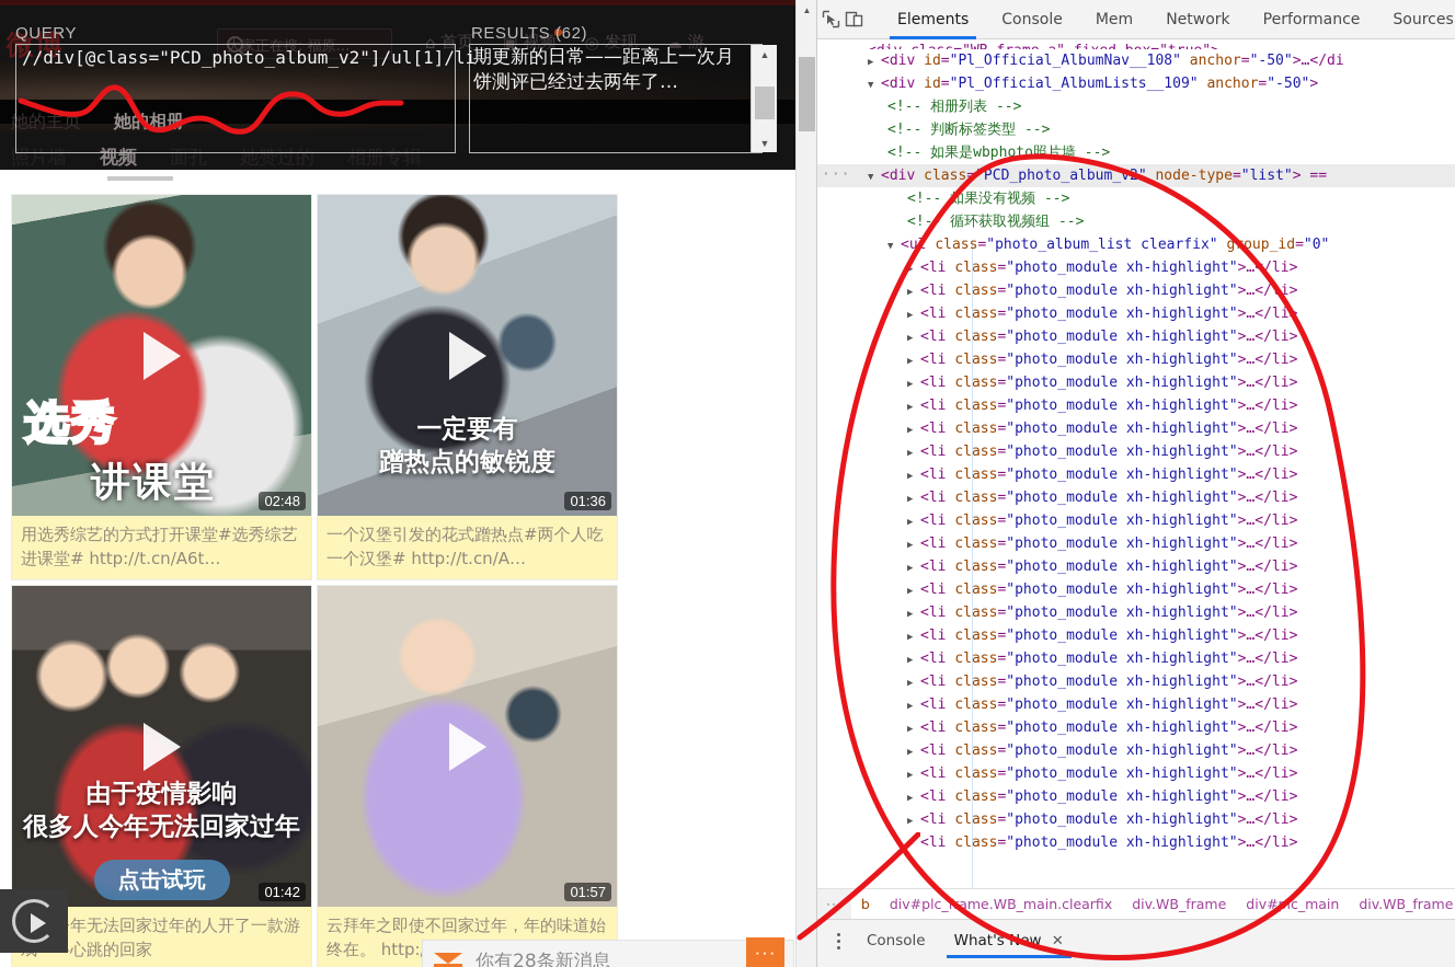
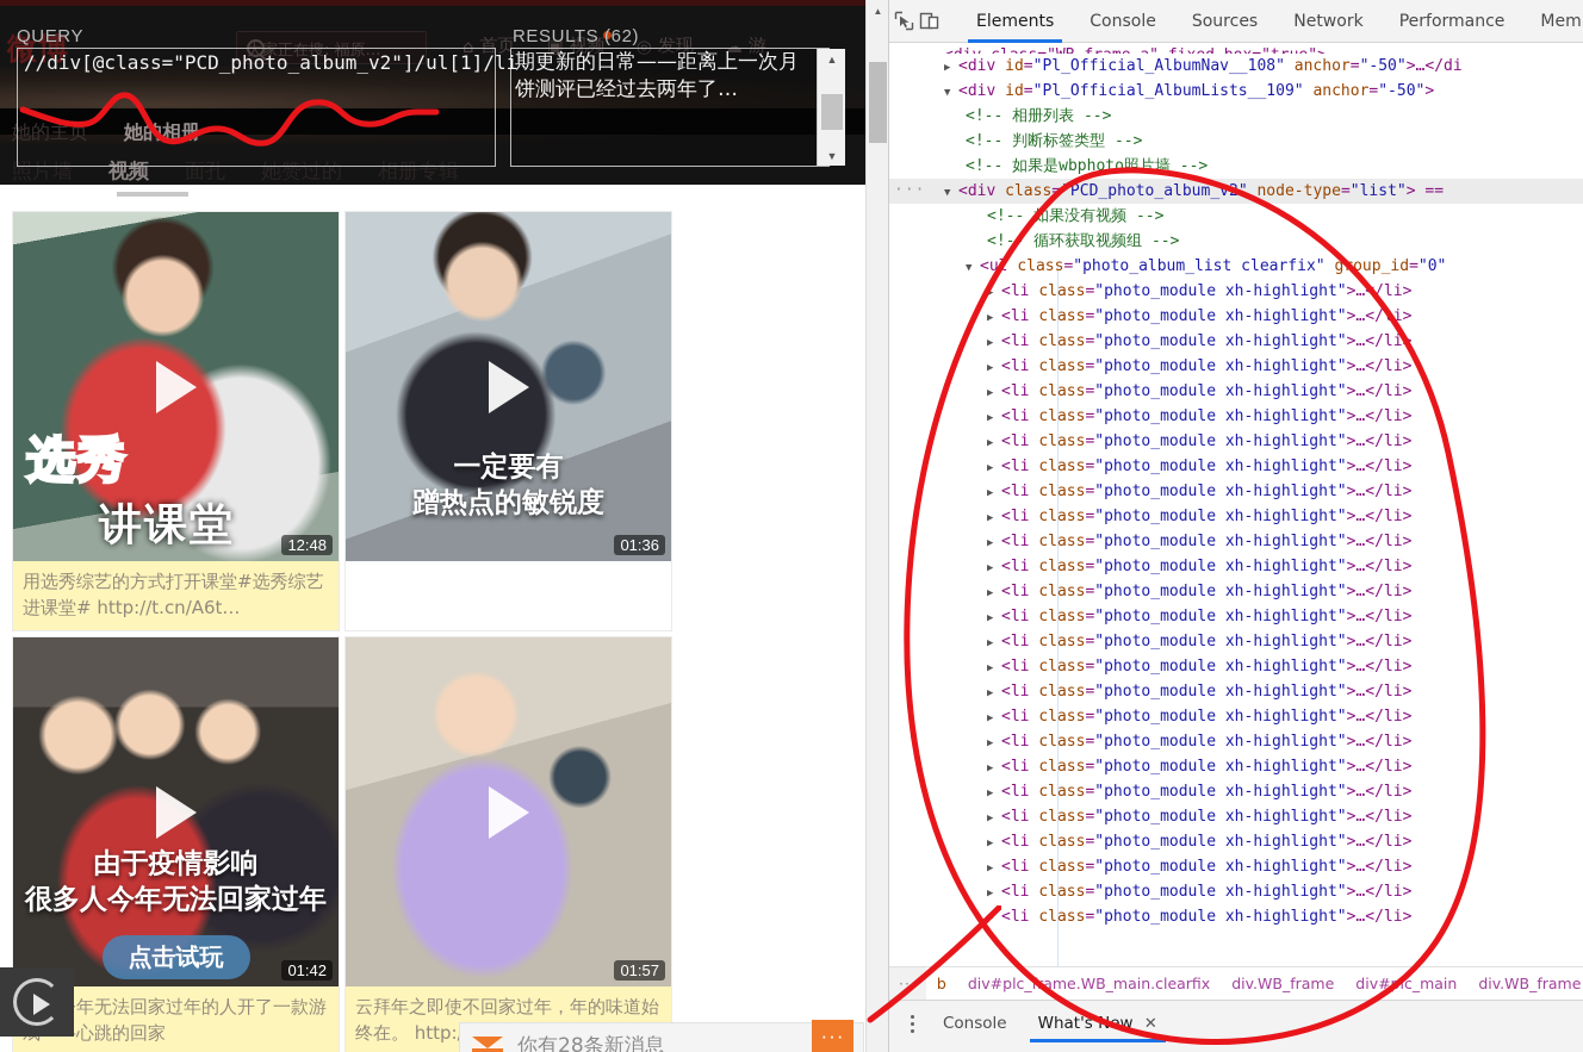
  微博
  家正在搜: 福原…
  ⌂
  首页
  ▣
  视频
  ◎
  发现
  ☁
  游
  她的主页
  她相册
  照片墙
  视频
  面孔
  她赞过的
  相册专辑
  选秀
  讲课堂
- 02:48
+ 12:48
  用选秀综艺的方式打开课堂#选秀综艺进课堂# http://t.cn/A6t…
  一定要有
  蹭热点的敏锐度
  01:36
- 一个汉堡引发的花式蹭热点#两个人吃一个汉堡# http://t.cn/A…
  由于疫情影响
  很多人今年无法回家过年
  点击试玩
  01:42
  年无法回家过年的人开了一款游心跳的回家
  01:57
  你有28条新消息
  ···
  QUERY
  //div[@class="PCD_photo_album_v2"]/ul[1]/li
  RESULTS (62)
  期更新的日常——距离上一次月饼测评已经过去两年了…
  ▲
  ▼
  ▲
  Elements
  Console
- Mem
+ Sources
  Network
  Performance
- Sources
+ Mem
  ▶ <div id="Pl_Official_AlbumNav__108" anchor="-50">…</di
  ▼ <div id="Pl_Official_AlbumLists__109" anchor="-50">
  <!-- 相册列表 -->
  <!-- 判断标签类型 -->
  <!-- 如果是wbphoto照片墙 -->
  ···
  ▼ <div class "PCD_photo_album_v node-type="list"> ==
  <!-- 如果没有视频 -->
  <!- 循环获取视频组 -->
  ▼ <u class="photo_album_list clearfix" goup_id="0"
  ▶ <li class="photo_module xh-highlight">…/li>
  ▶ <li class="photo_module xh-highlight">…</i>
  ▶ <li class="photo_module xh-highlight">…</li
  ▶ <li class="photo_module xh-highlight">…</li>
  ▶ <li class="photo_module xh-highlight">…</li>
  ▶ <li class="photo_module xh-highlight">…</li>
  ▶ <li class="photo_module xh-highlight">…</li>
  ▶ <li class="photo_module xh-highlight">…</li>
  ▶ <li class="photo_module xh-highlight">…</li>
  ▶ <li class="photo_module xh-highlight">…</li>
  ▶ <li class="photo_module xh-highlight">…</li>
  ▶ <li class="photo_module xh-highlight">…</li>
  ▶ <li class="photo_module xh-highlight">…</li>
  ▶ <li class="photo_module xh-highlight">…</li>
  ▶ <li class="photo_module xh-highlight">…</li>
  ▶ <li class="photo_module xh-highlight">…</li>
  ▶ <li class="photo_module xh-highlight">…</li>
  ▶ <li class="photo_module xh-highlight">…</li>
  ▶ <li class="photo_module xh-highlight">…</li>
  ▶ <li class="photo_module xh-highlight">…</li>
  ▶ <li class="photo_module xh-highlight">…</li>
  ▶ <li class="photo_module xh-highlight">…</li>
  ▶ <li class="photo_module xh-highlight">…</li>
  ▶ <li class="photo_module xh-highlight">…</li>
  ▶ <li class="photo_module xh-highlight">…</li>
  <li class="photo_module xh-highlight">…</li>
  b
  div#plc_ame.WB_main.clearfix
  div.WB_frame
  div#c_main
  div.WB_frame
  Console
  What'sw ✕
